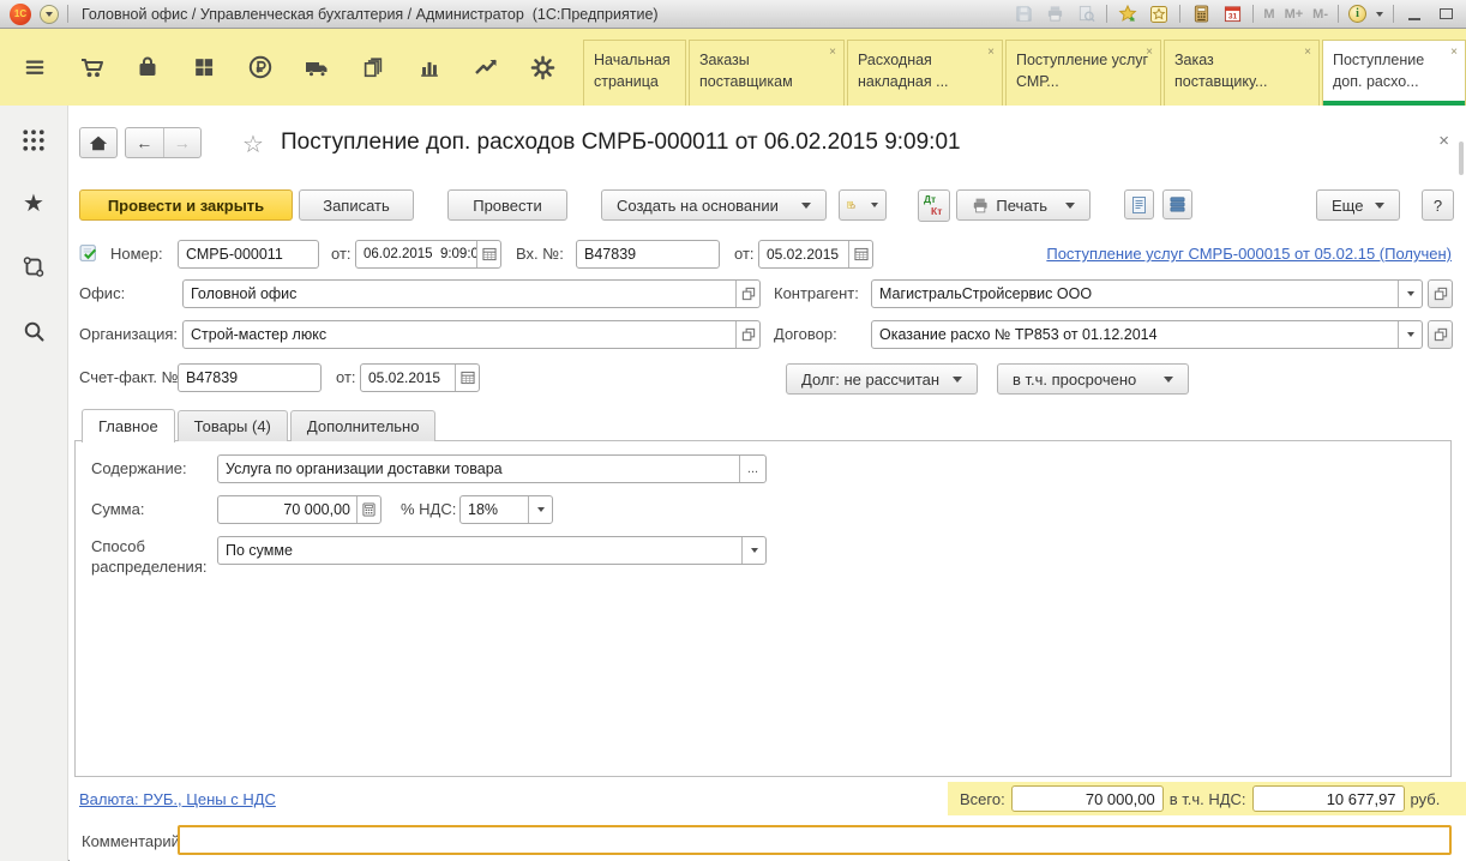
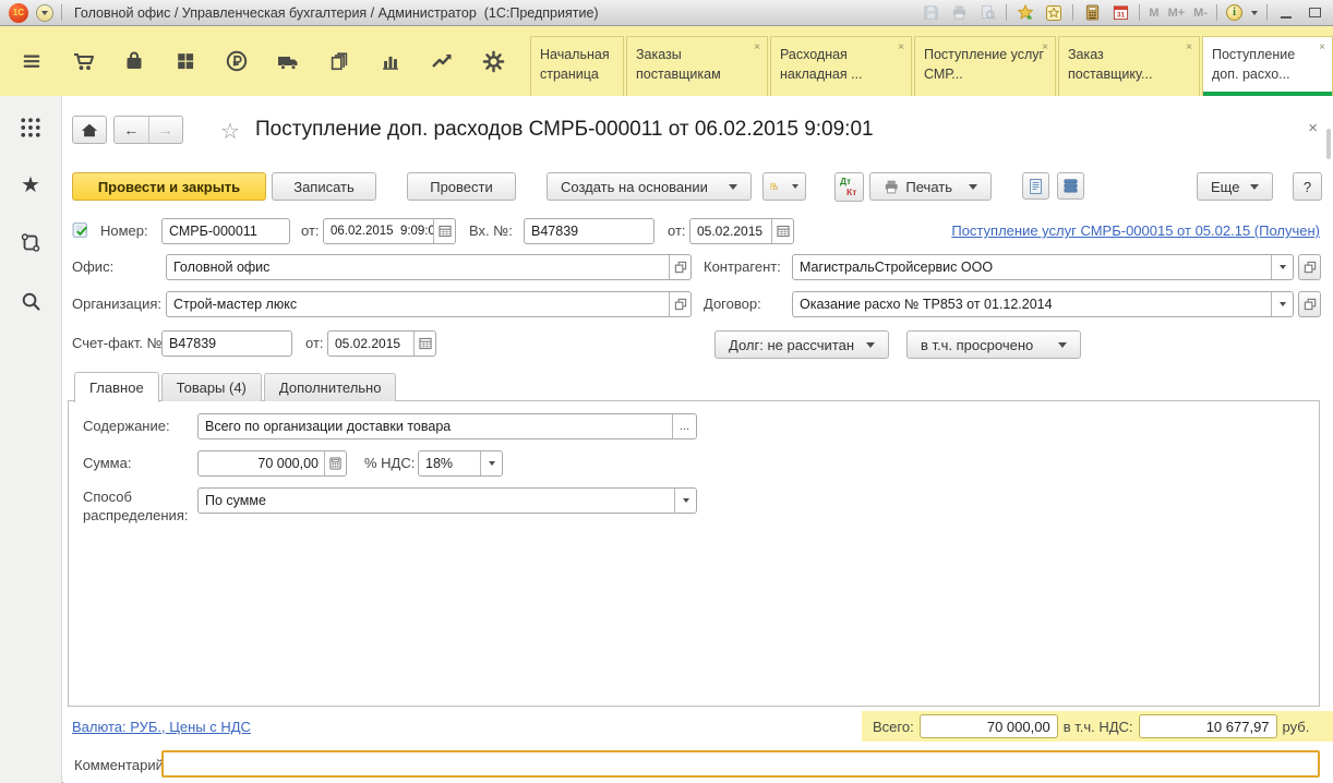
  1С
  Головной офис / Управленческая бухгалтерия / Администратор (1С:Предприятие)
  M
  M+
  M-
  i
  Начальная страница
  Заказы поставщикам
  ×
  Расходная накладная ...
  ×
  Поступление услуг СМР...
  ×
  Заказ поставщику...
  ×
  Поступление доп. расхо...
  ×
  ★
  ×
  ←
  →
  ☆
  Поступление доп. расходов СМРБ-000011 от 06.02.2015 9:09:01
  Провести и закрыть
  Записать
  Провести
  Создать на основании
  Дт
  Кт
  Печать
  Еще
  ?
  Номер:
  СМРБ-000011
  от:
  06.02.2015 9:09:0
  Вх. №:
  B47839
  от:
  05.02.2015
  Поступление услуг СМРБ-000015 от 05.02.15 (Получен)
  Офис:
  Головной офис
  Контрагент:
  МагистральСтройсервис ООО
  Организация:
  Строй-мастер люкс
  Договор:
  Оказание расхо № ТР853 от 01.12.2014
  Счет-факт. №
  B47839
  от:
  05.02.2015
  Долг: не рассчитан
  в т.ч. просрочено
  Главное
  Товары (4)
  Дополнительно
  Содержание:
- Услуга по организации доставки товара
+ Всего по организации доставки товара
  ...
  Сумма:
  70 000,00
  % НДС:
  18%
  Способ распределения:
  По сумме
  Валюта: РУБ., Цены с НДС
  Всего:
  70 000,00
  в т.ч. НДС:
  10 677,97
  руб.
  Комментарий
